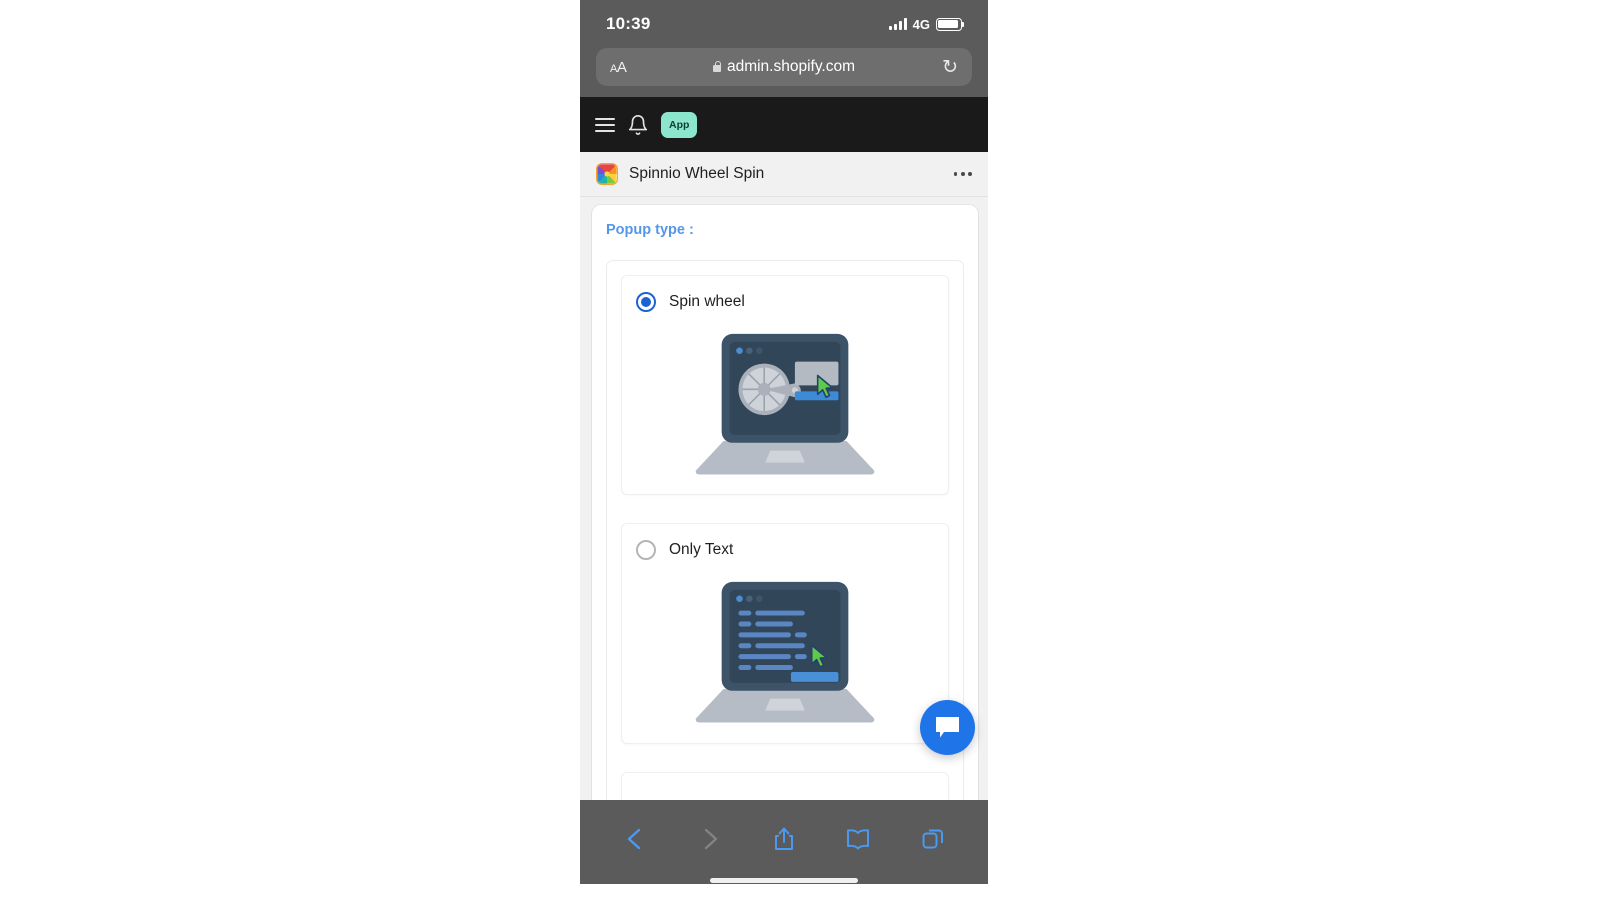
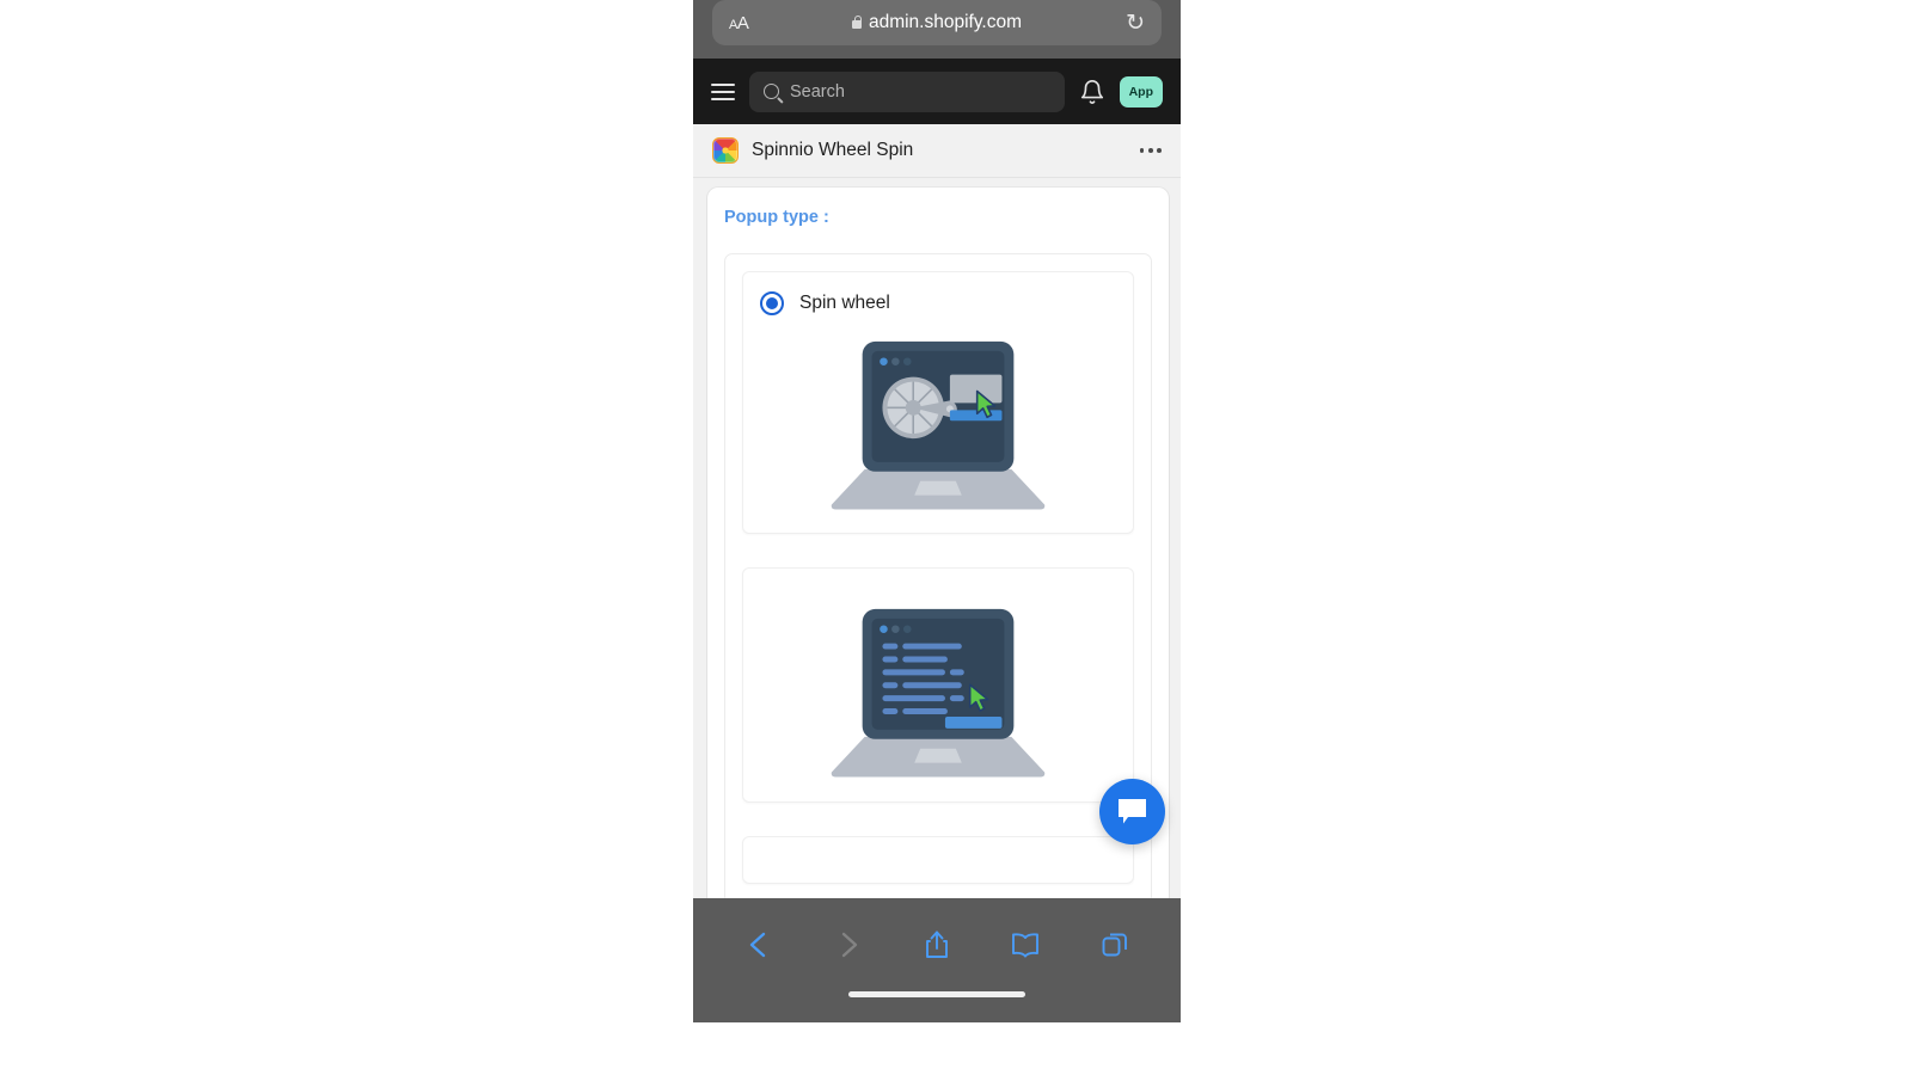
- 10:39
- 4G
  AA
  admin.shopify.com
  ↻
+ Search
  App
  Spinnio Wheel Spin
  Popup type :
  Spin wheel
- Only Text
